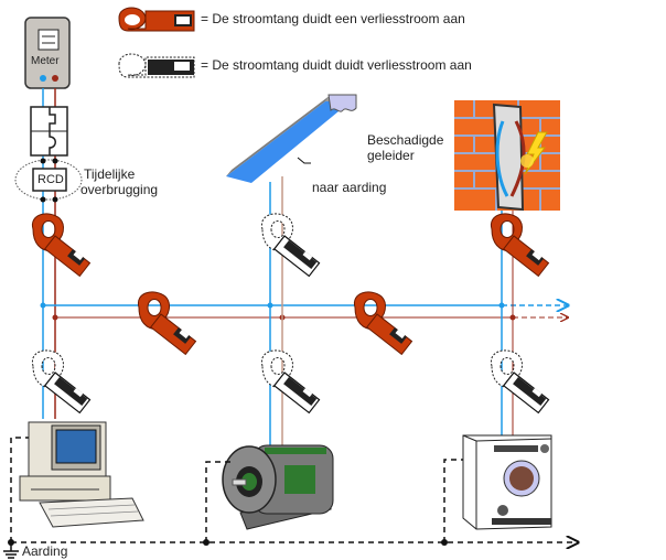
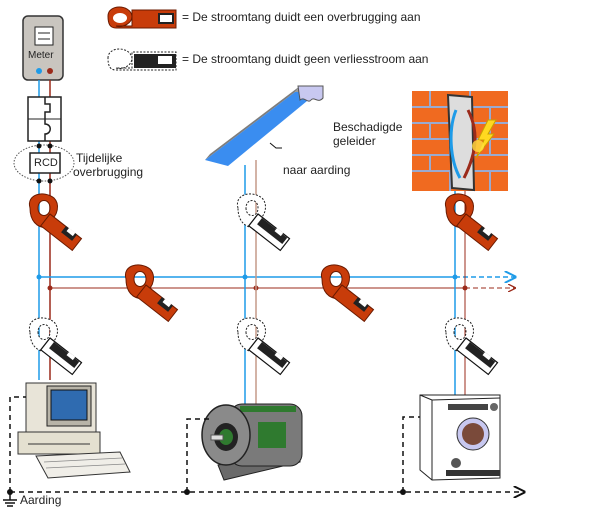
- = De stroomtang duidt een verliesstroom aan
+ = De stroomtang duidt een overbrugging aan
- = De stroomtang duidt duidt verliesstroom aan
+ = De stroomtang duidt geen verliesstroom aan
  Meter
  RCD
  Tijdelijke
  overbrugging
  Beschadigde
  geleider
  naar aarding
  Aarding
